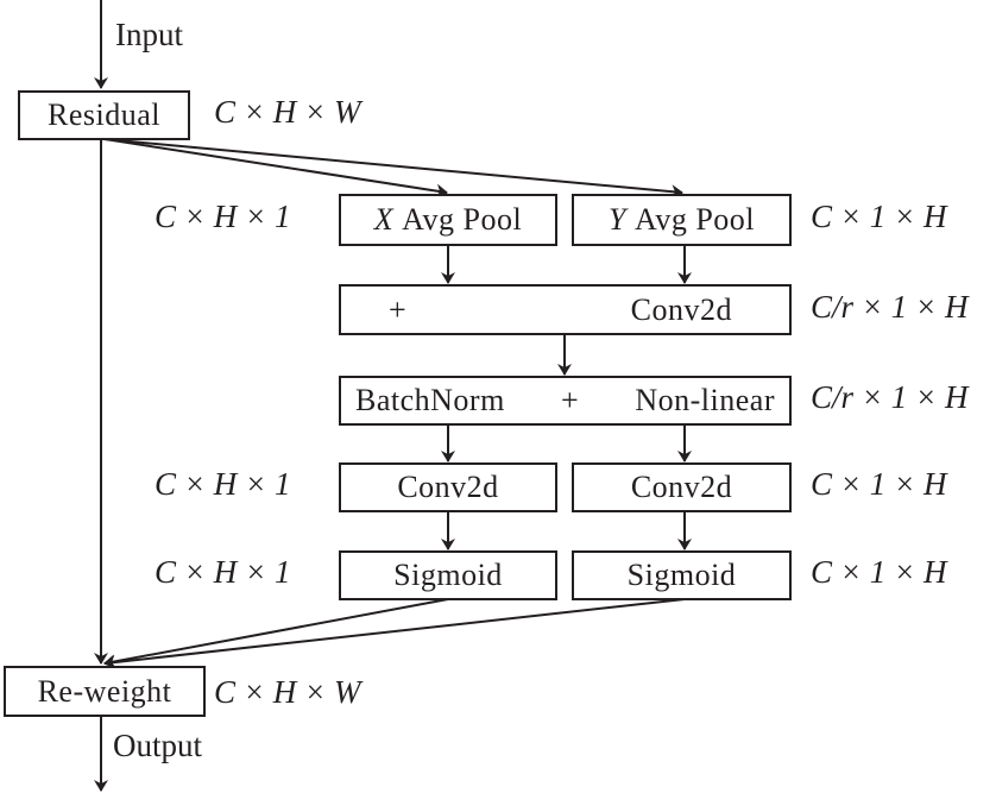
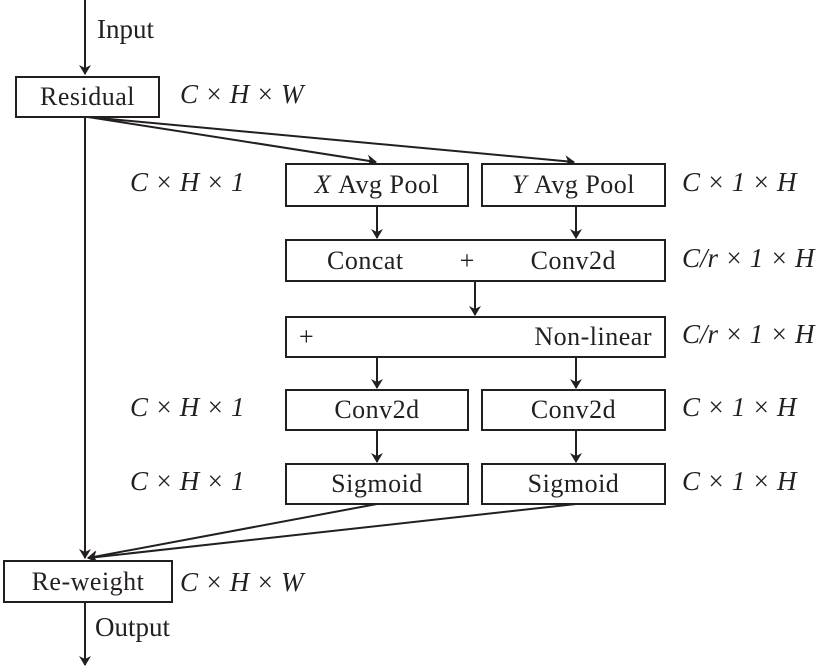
  Input
  Output
  Residual
  C × H × W
  X
  Avg Pool
  Y
  Avg Pool
  C × H × 1
  C × 1 × H
+ Concat
  +
  Conv2d
  C/r × 1 × H
- BatchNorm
  +
  Non-linear
  C/r × 1 × H
  Conv2d
  Conv2d
  C × H × 1
  C × 1 × H
  Sigmoid
  Sigmoid
  C × H × 1
  C × 1 × H
  Re-weight
  C × H × W
